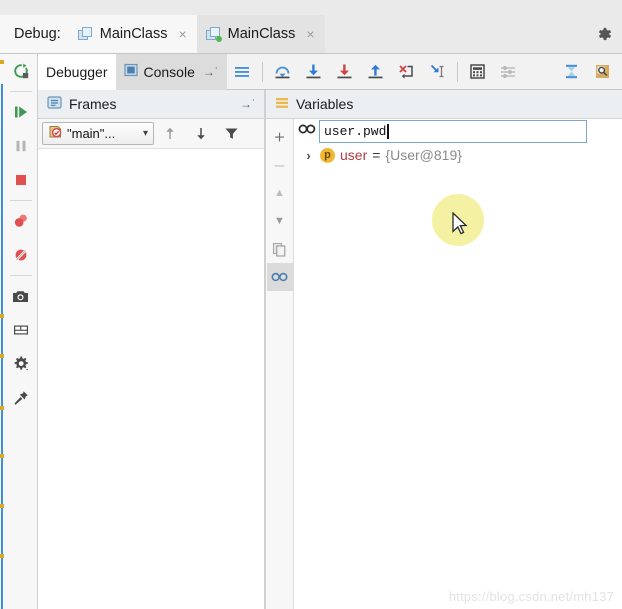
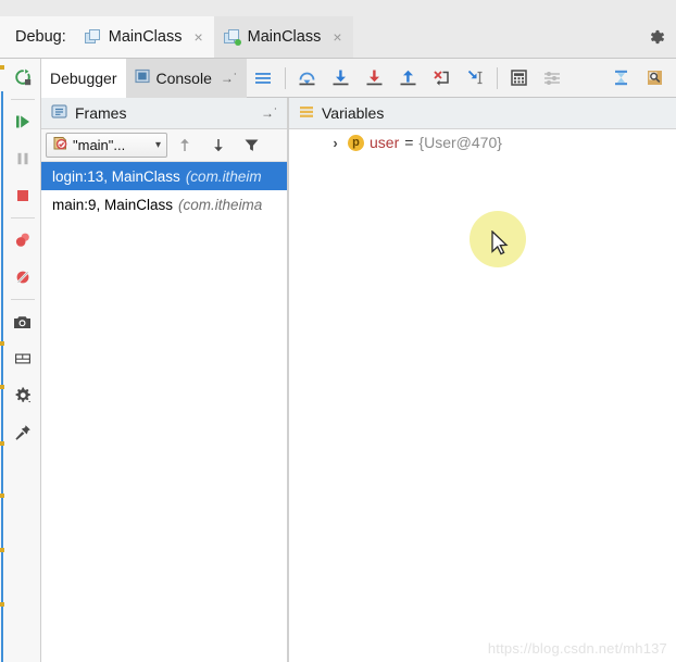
  Debug:
  MainClass
  ×
  MainClass
  ×
  Debugger
  Console
  →˙
  Frames
  →˙
  "main"...
  ▾
+ login:13, MainClass
+ (com.itheim
+ main:9, MainClass
+ (com.itheima
  Variables
- ＋
- –
- ▲
- ▼
- user.pwd
  ›
  p
  user
  =
- {User@819}
+ {User@470}
  https://blog.csdn.net/mh137
